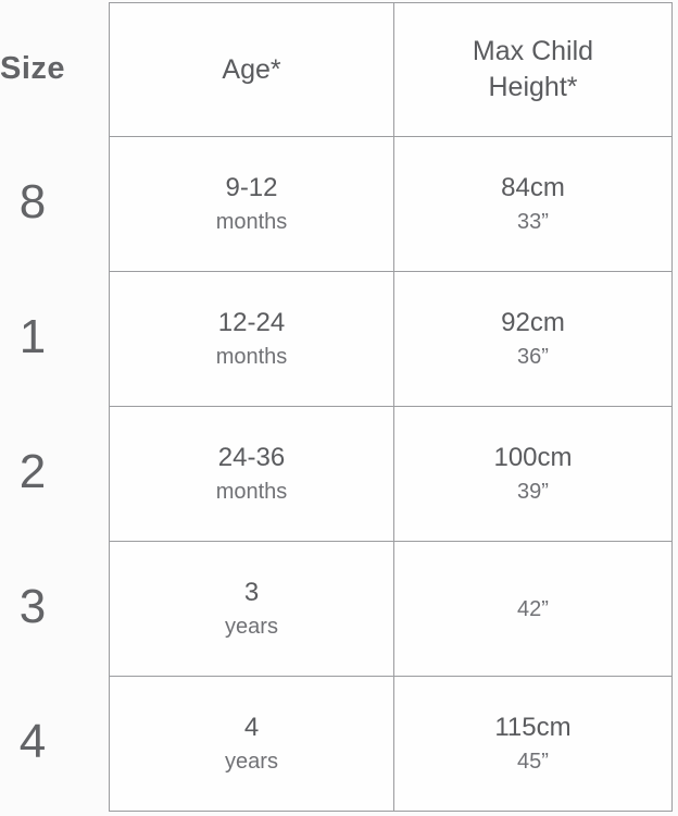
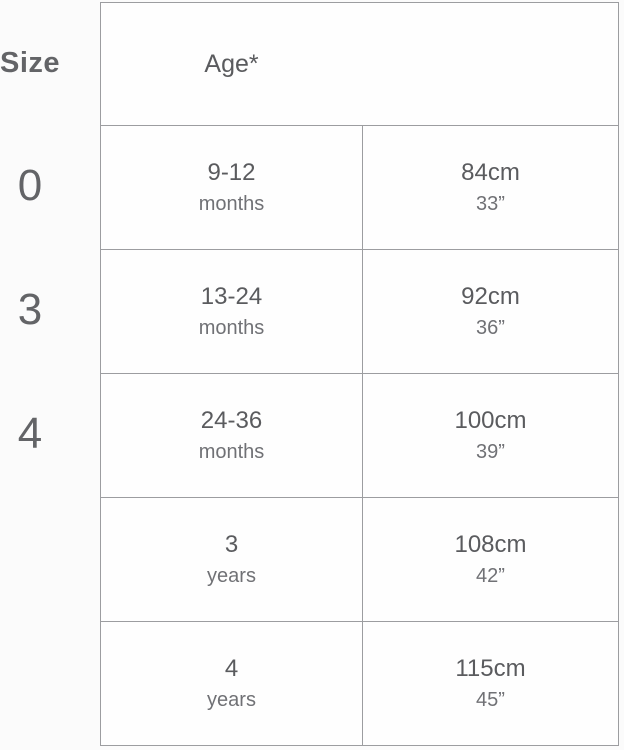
  Size
- 8
+ 0
- 1
- 2
  3
  4
  Age*
- Max Child Height*
  9-12
  months
  84cm
  33”
- 12-24
+ 13-24
  months
  92cm
  36”
  24-36
  months
  100cm
  39”
  3
  years
+ 108cm
  42”
  4
  years
  115cm
  45”
